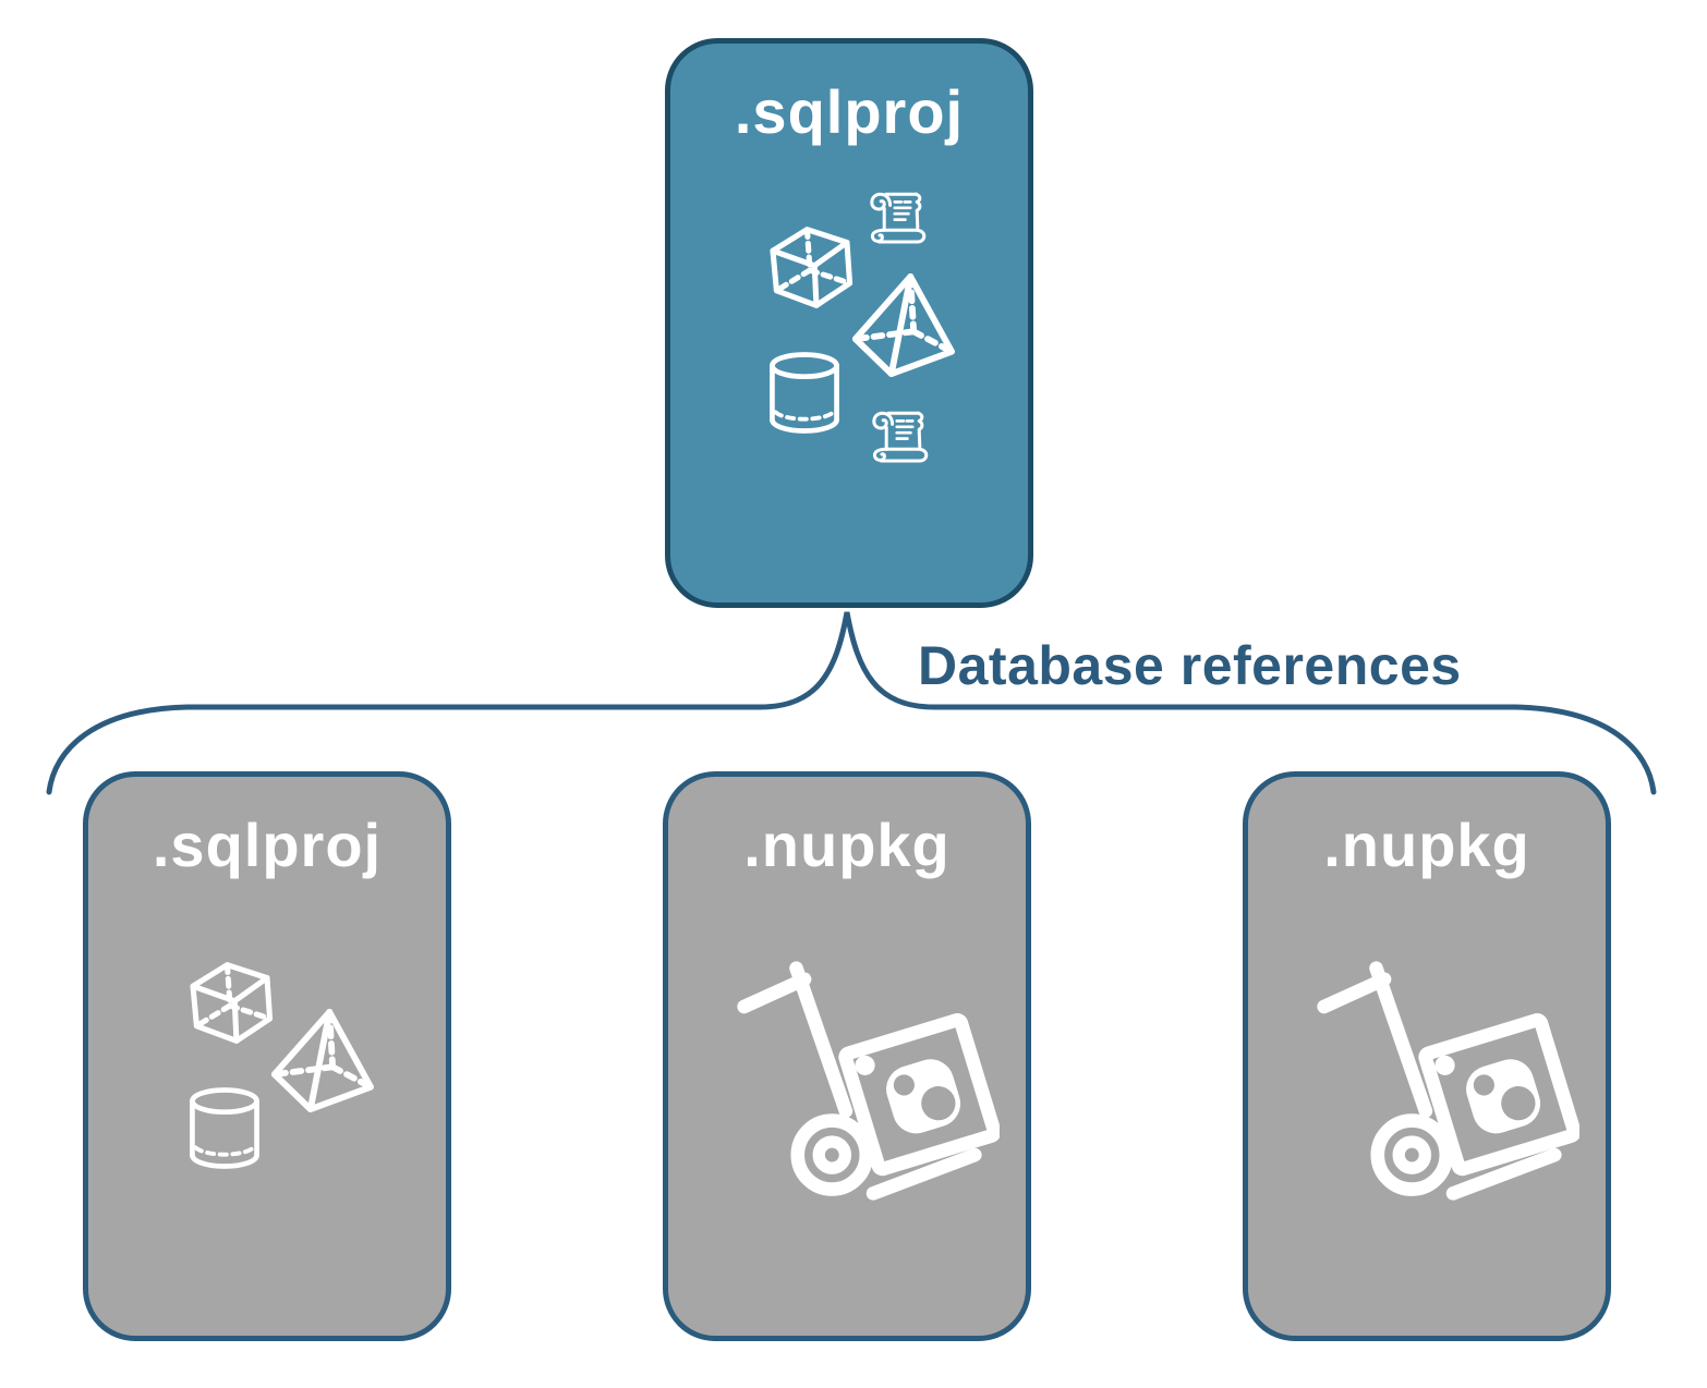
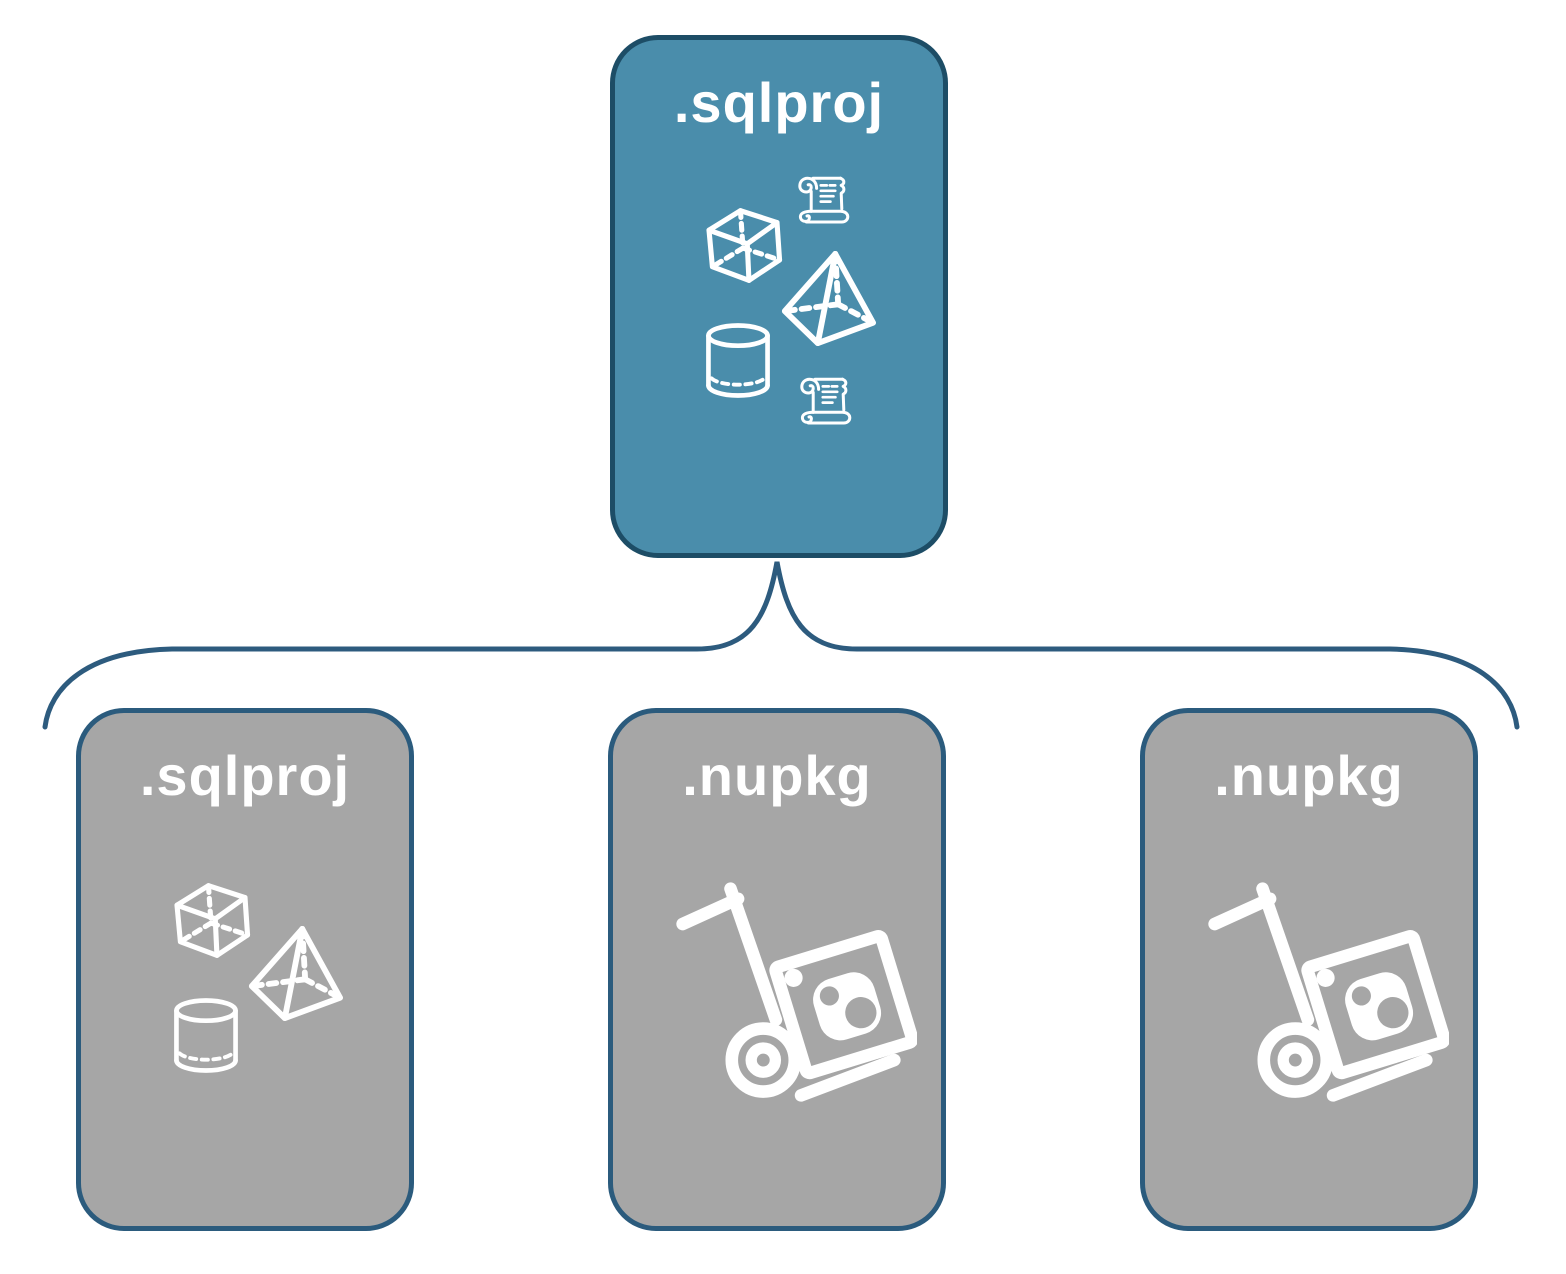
- Database references
  .sqlproj
  .sqlproj
  .nupkg
  .nupkg
